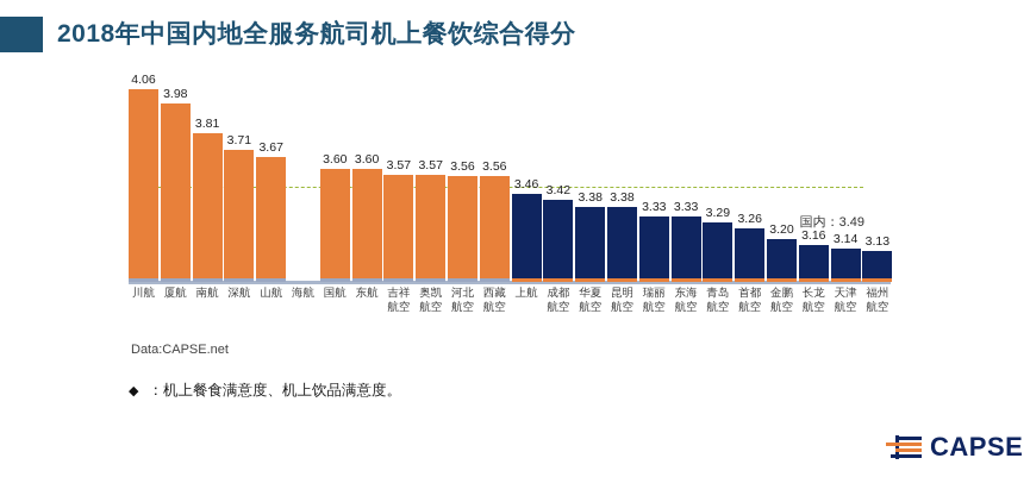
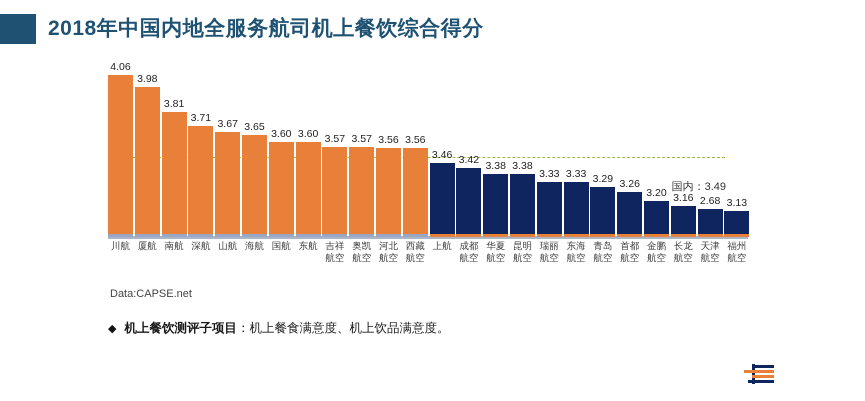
  2018年中国内地全服务航司机上餐饮综合得分
  国内：3.49
  4.06
  3.98
  3.81
  3.71
  3.67
+ 3.65
  3.60
  3.60
  3.57
  3.57
  3.56
  3.56
  3.46
  3.42
  3.38
  3.38
  3.33
  3.33
  3.29
  3.26
  3.20
  3.16
- 3.14
+ 2.68
  3.13
  川航
  厦航
  南航
  深航
  山航
  海航
  国航
  东航
  吉祥航空
  奥凯航空
  河北航空
  西藏航空
  上航
  成都航空
  华夏航空
  昆明航空
  瑞丽航空
  东海航空
  青岛航空
  首都航空
  金鹏航空
  长龙航空
  天津航空
  福州航空
  Data:CAPSE.net
  ◆
+ 机上餐饮测评子项目
  ：机上餐食满意度、机上饮品满意度。
- CAPSE
